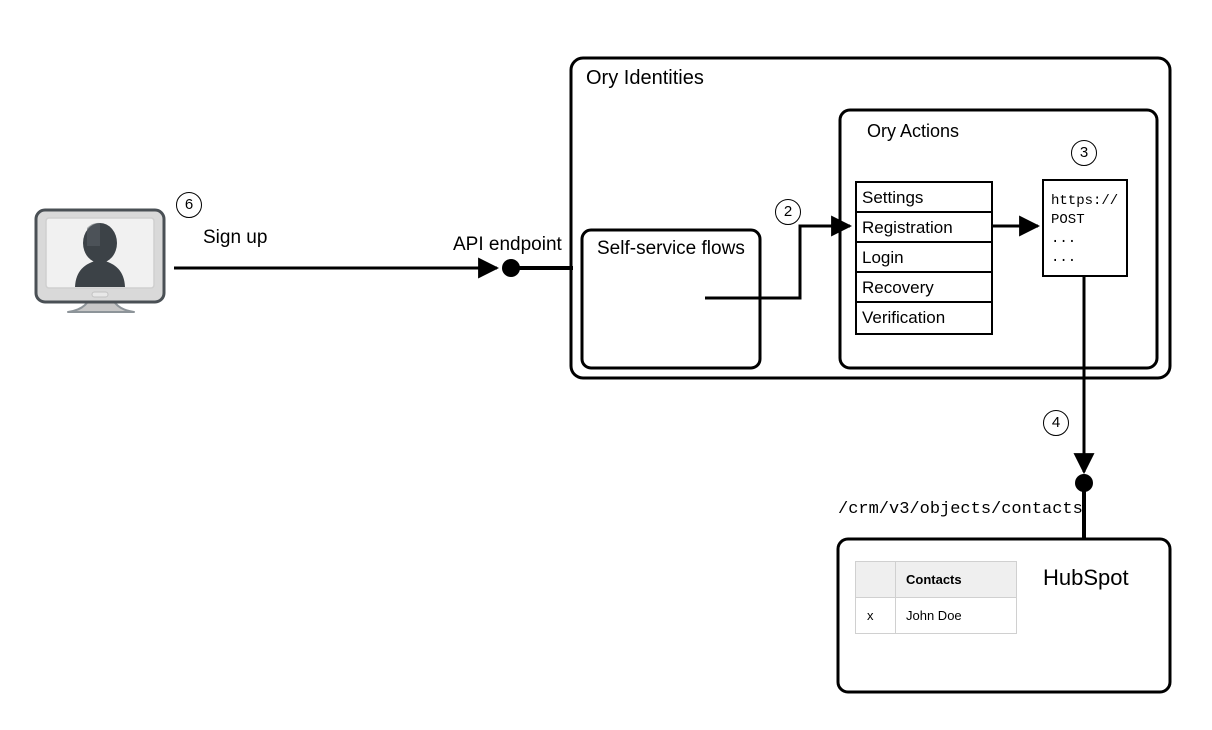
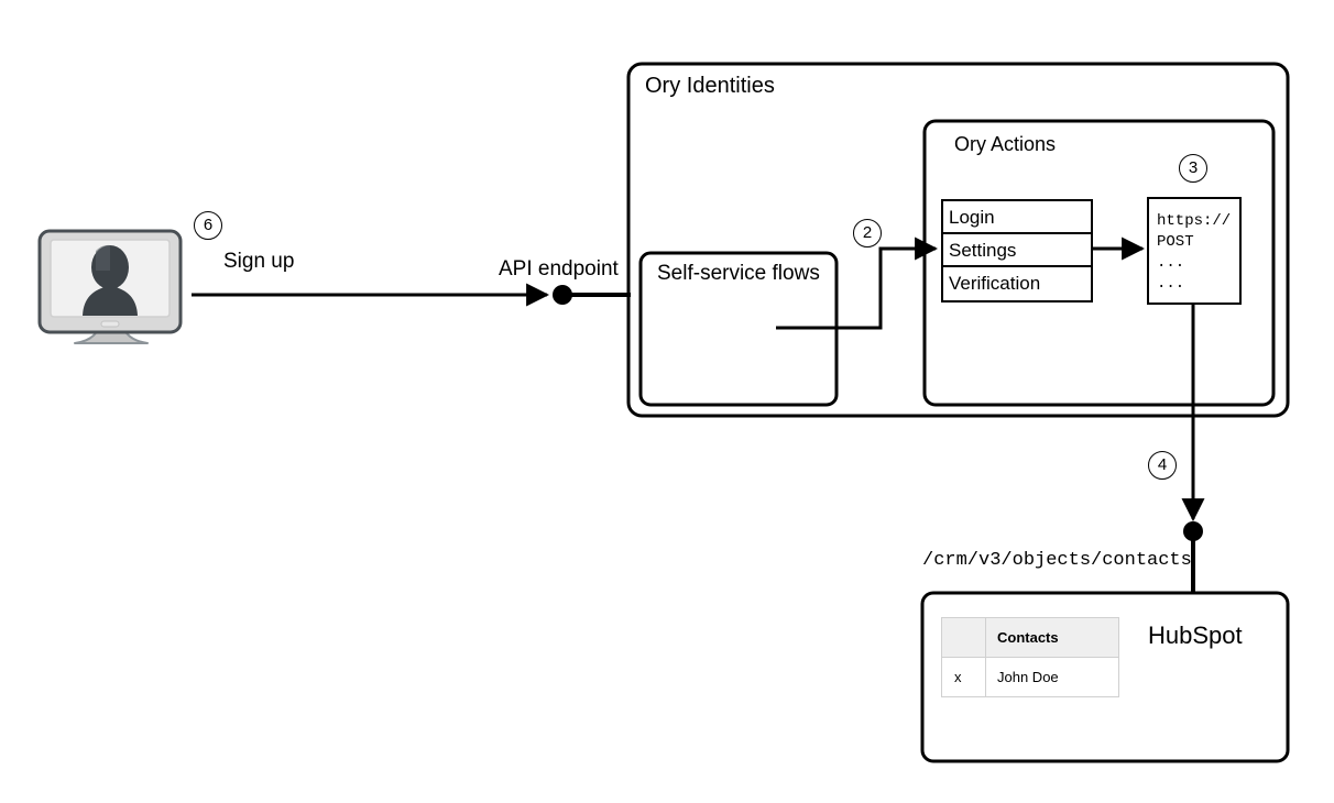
  Sign up
  API endpoint
  Ory Identities
  Self-service flows
  Ory Actions
- Settings
+ Login
- Registration
- Login
+ Settings
- Recovery
  Verification
  https://
  POST
  ...
  ...
  /crm/v3/objects/contacts
  HubSpot
  	Contacts
  x	John Doe
  6
  2
  3
  4
